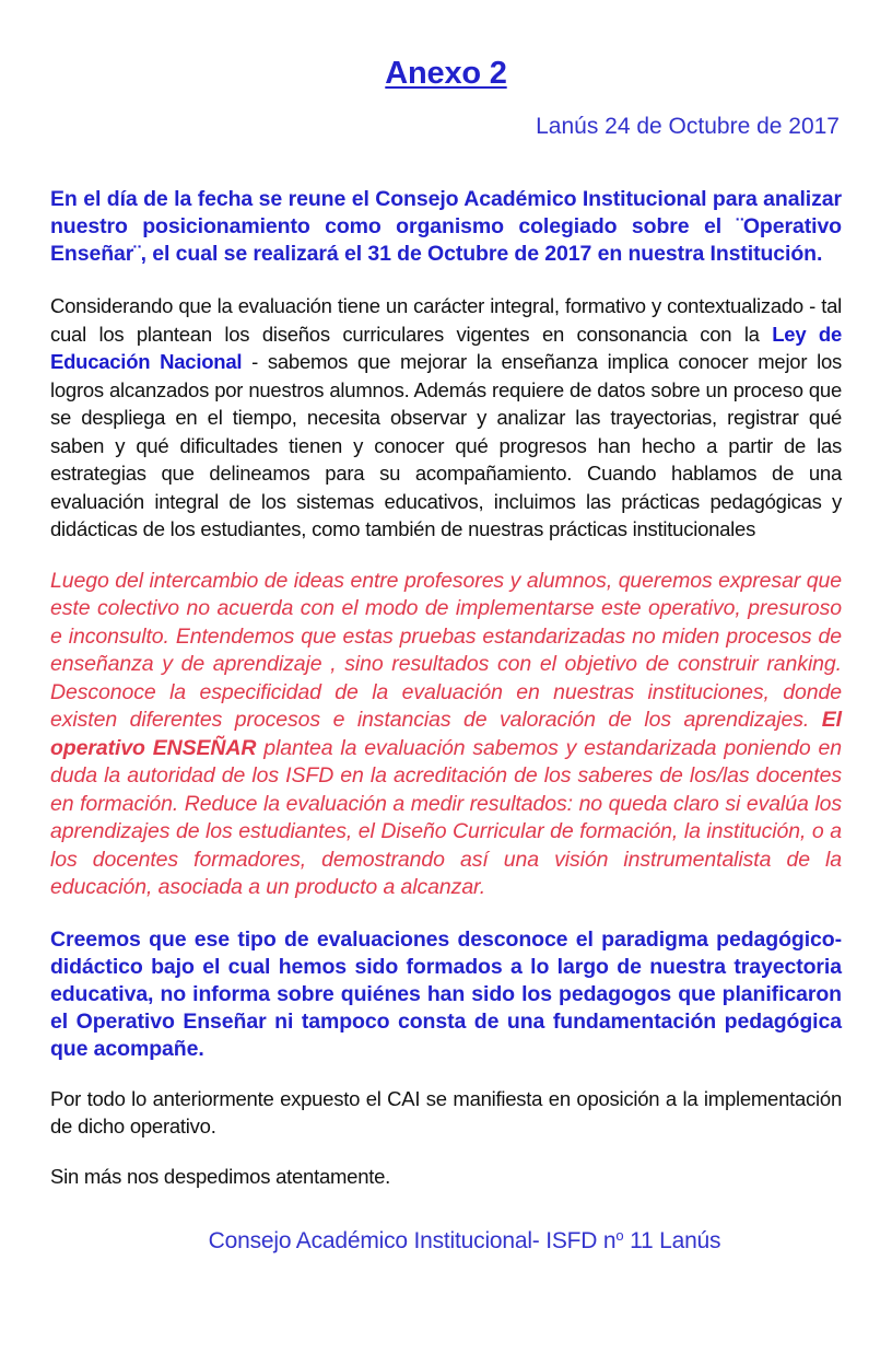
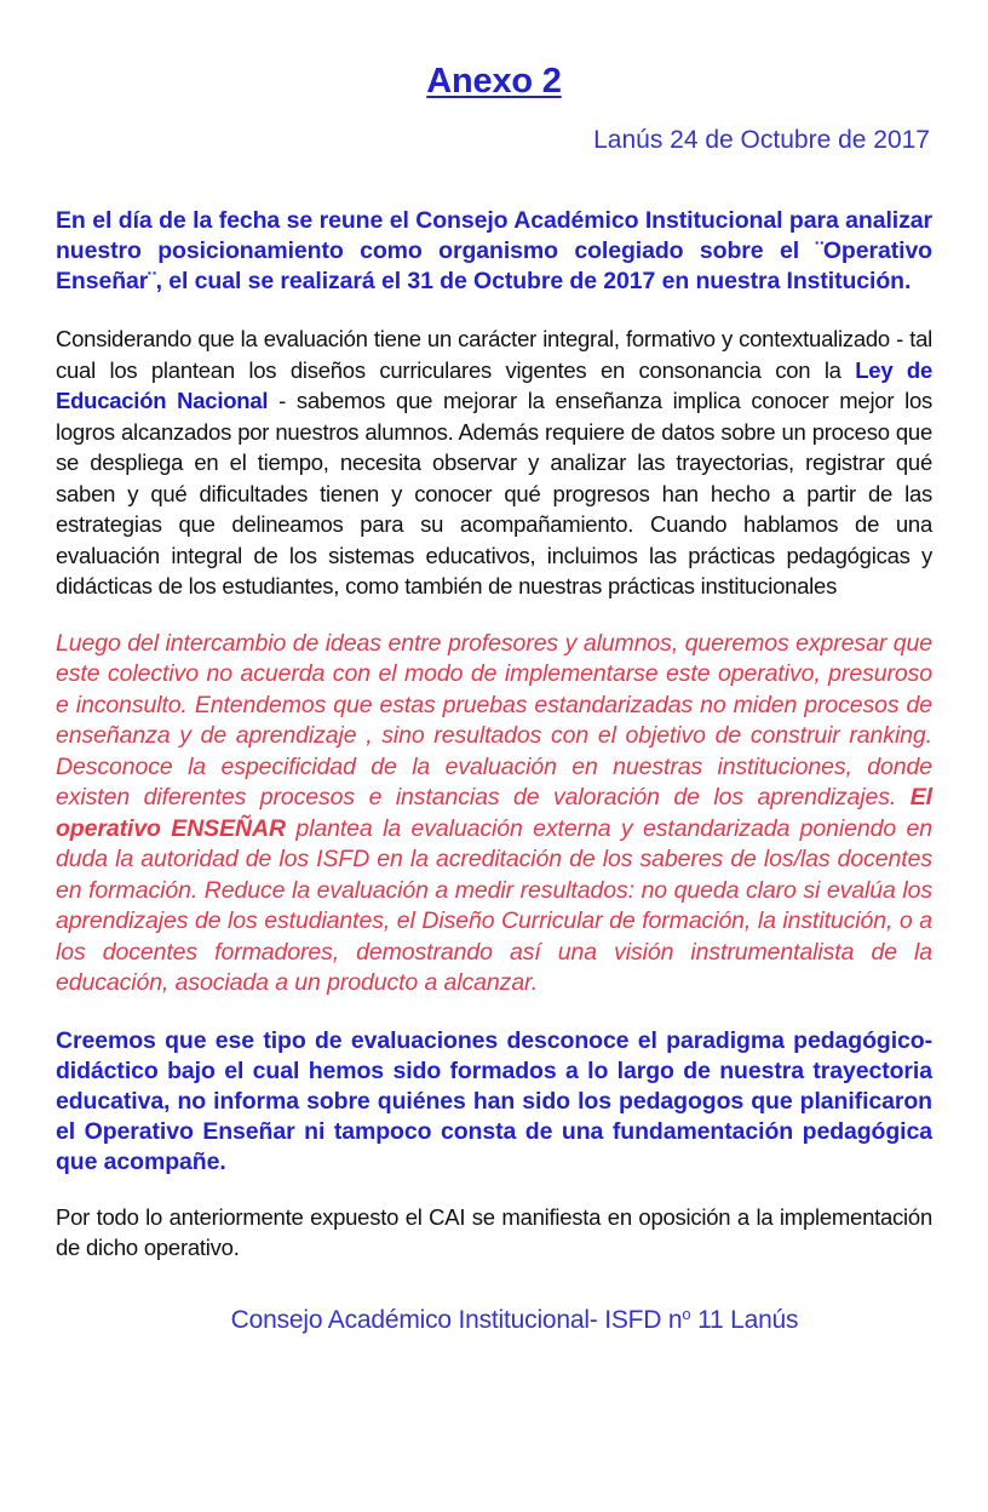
  Anexo 2
  Lanús 24 de Octubre de 2017
  En el día de la fecha se reune el Consejo Académico Institucional para analizar nuestro posicionamiento como organismo colegiado sobre el ¨Operativo Enseñar¨, el cual se realizará el 31 de Octubre de 2017 en nuestra Institución.
  Considerando que la evaluación tiene un carácter integral, formativo y contextualizado - tal cual los plantean los diseños curriculares vigentes en consonancia con la Ley de Educación Nacional - sabemos que mejorar la enseñanza implica conocer mejor los logros alcanzados por nuestros alumnos. Además requiere de datos sobre un proceso que se despliega en el tiempo, necesita observar y analizar las trayectorias, registrar qué saben y qué dificultades tienen y conocer qué progresos han hecho a partir de las estrategias que delineamos para su acompañamiento. Cuando hablamos de una evaluación integral de los sistemas educativos, incluimos las prácticas pedagógicas y didácticas de los estudiantes, como también de nuestras prácticas institucionales
- Luego del intercambio de ideas entre profesores y alumnos, queremos expresar que este colectivo no acuerda con el modo de implementarse este operativo, presuroso e inconsulto. Entendemos que estas pruebas estandarizadas no miden procesos de enseñanza y de aprendizaje , sino resultados con el objetivo de construir ranking. Desconoce la especificidad de la evaluación en nuestras instituciones, donde existen diferentes procesos e instancias de valoración de los aprendizajes. El operativo ENSEÑAR plantea la evaluación sabemos y estandarizada poniendo en duda la autoridad de los ISFD en la acreditación de los saberes de los/las docentes en formación. Reduce la evaluación a medir resultados: no queda claro si evalúa los aprendizajes de los estudiantes, el Diseño Curricular de formación, la institución, o a los docentes formadores, demostrando así una visión instrumentalista de la educación, asociada a un producto a alcanzar.
+ Luego del intercambio de ideas entre profesores y alumnos, queremos expresar que este colectivo no acuerda con el modo de implementarse este operativo, presuroso e inconsulto. Entendemos que estas pruebas estandarizadas no miden procesos de enseñanza y de aprendizaje , sino resultados con el objetivo de construir ranking. Desconoce la especificidad de la evaluación en nuestras instituciones, donde existen diferentes procesos e instancias de valoración de los aprendizajes. El operativo ENSEÑAR plantea la evaluación externa y estandarizada poniendo en duda la autoridad de los ISFD en la acreditación de los saberes de los/las docentes en formación. Reduce la evaluación a medir resultados: no queda claro si evalúa los aprendizajes de los estudiantes, el Diseño Curricular de formación, la institución, o a los docentes formadores, demostrando así una visión instrumentalista de la educación, asociada a un producto a alcanzar.
  Creemos que ese tipo de evaluaciones desconoce el paradigma pedagógico-didáctico bajo el cual hemos sido formados a lo largo de nuestra trayectoria educativa, no informa sobre quiénes han sido los pedagogos que planificaron el Operativo Enseñar ni tampoco consta de una fundamentación pedagógica que acompañe.
  Por todo lo anteriormente expuesto el CAI se manifiesta en oposición a la implementación de dicho operativo.
- Sin más nos despedimos atentamente.
  Consejo Académico Institucional- ISFD no 11 Lanús
